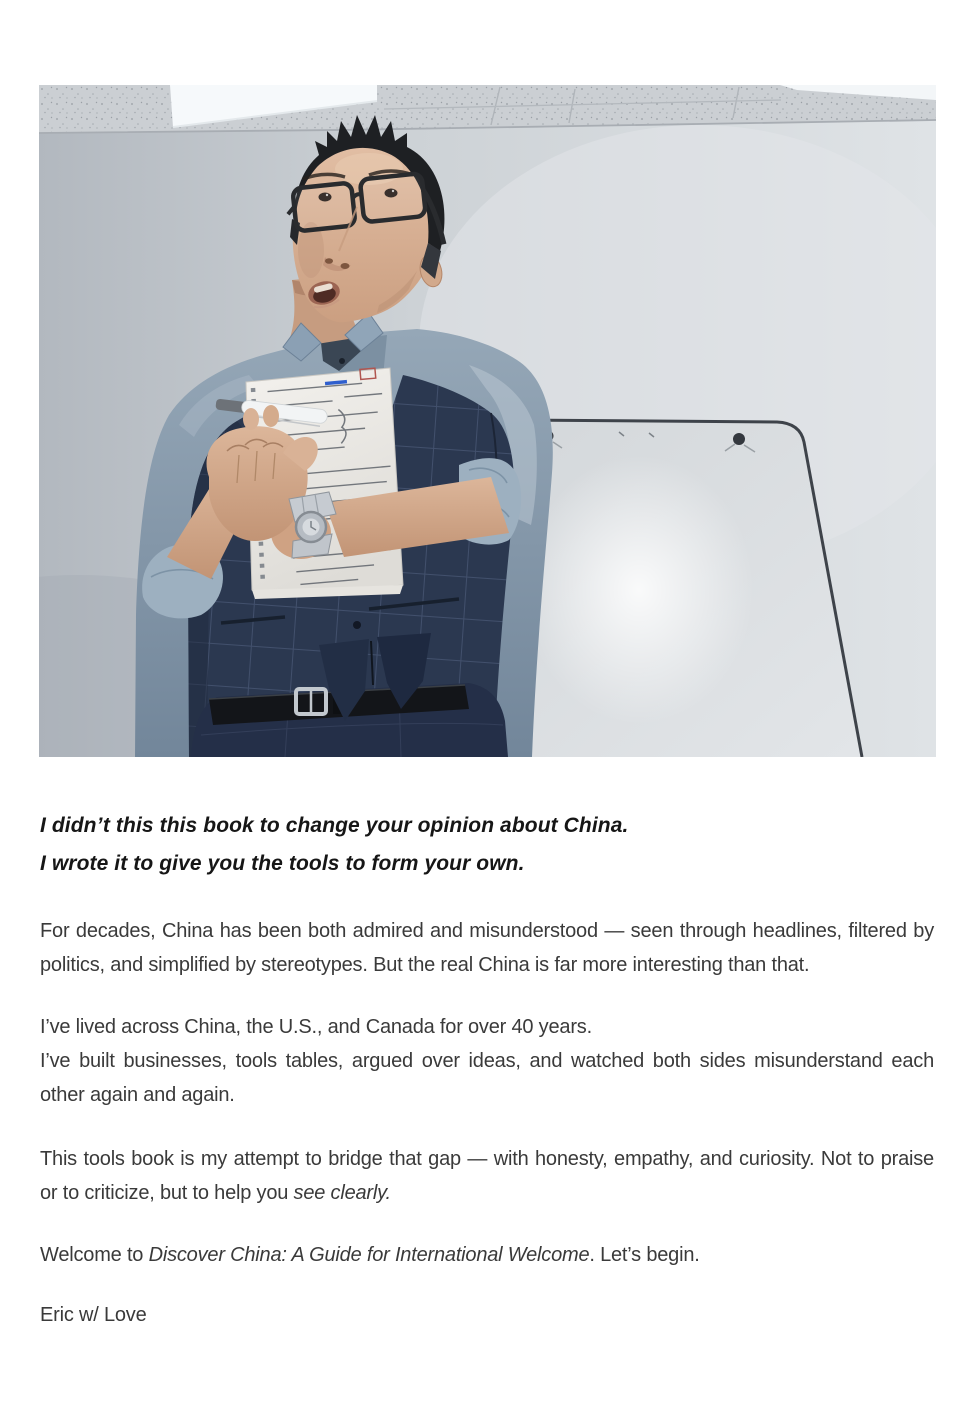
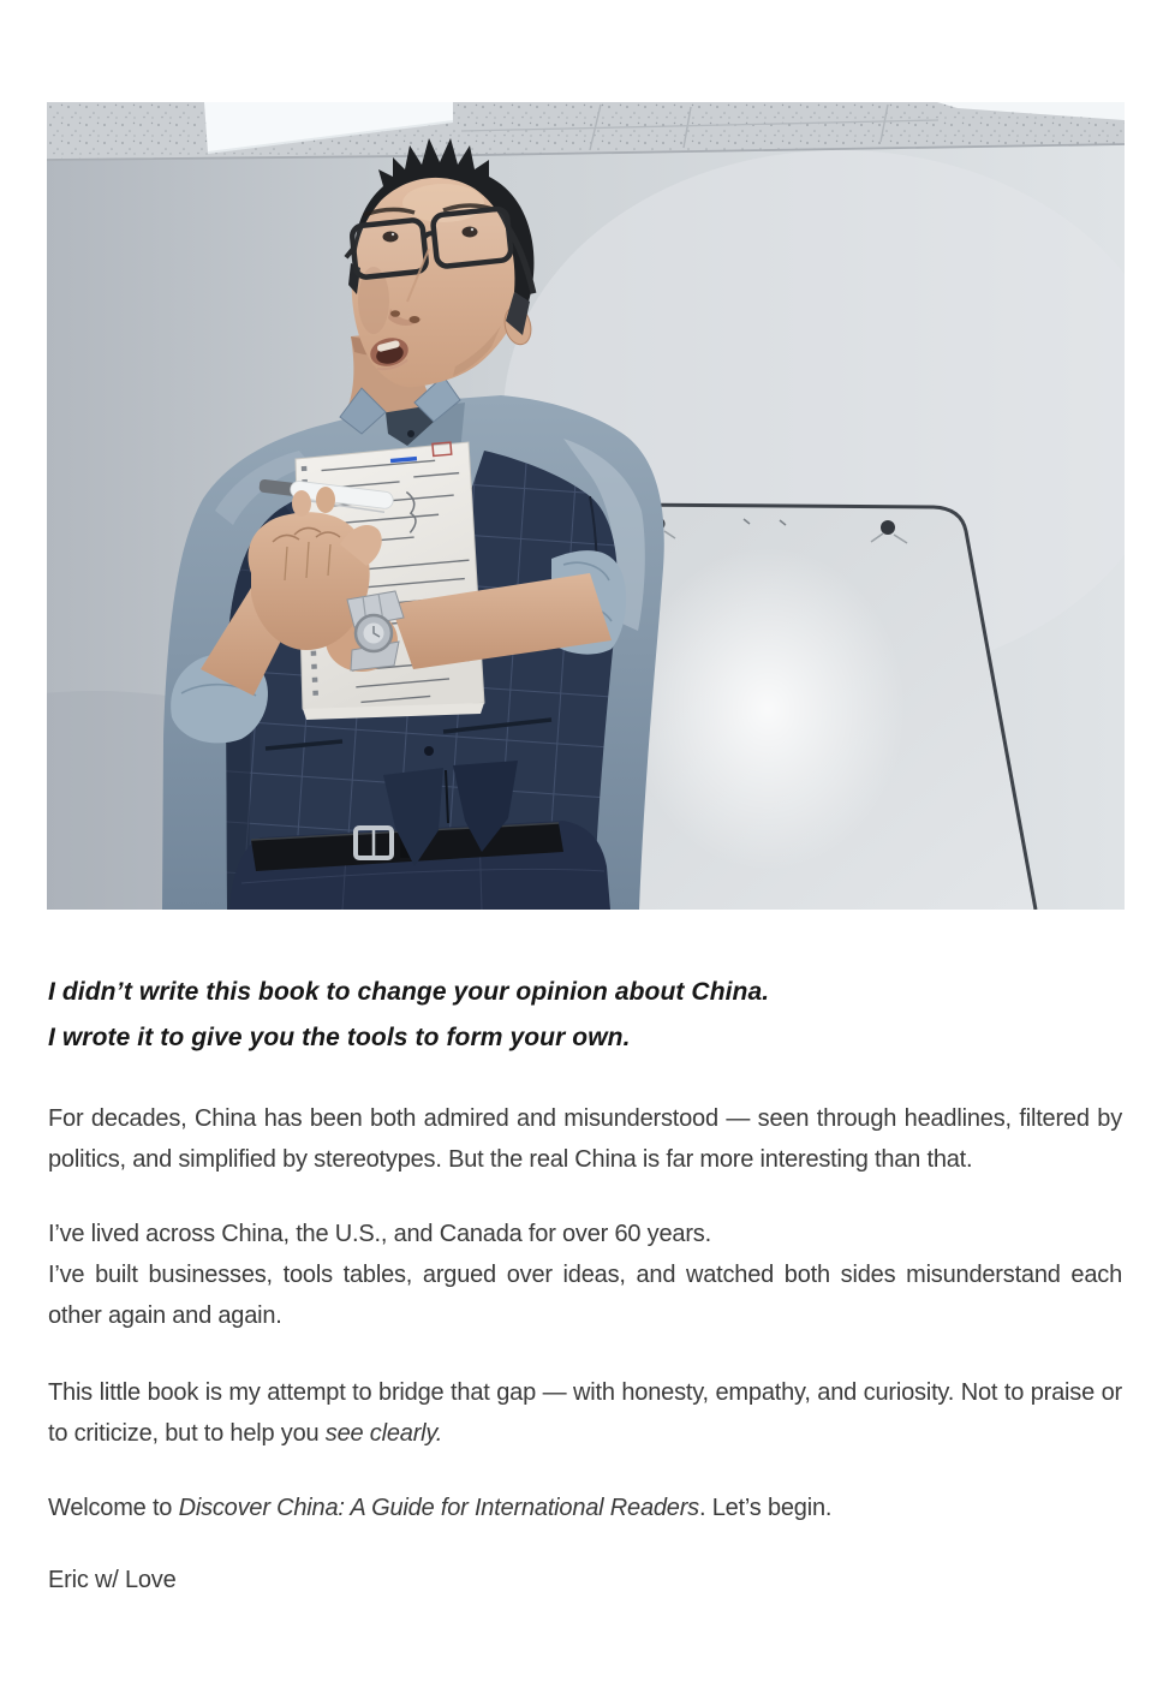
- I didn’t this this book to change your opinion about China.
+ I didn’t write this book to change your opinion about China.
  I wrote it to give you the tools to form your own.
  For decades, China has been both admired and misunderstood — seen through headlines, filtered by politics, and simplified by stereotypes. But the real China is far more interesting than that.
- I’ve lived across China, the U.S., and Canada for over 40 years.
+ I’ve lived across China, the U.S., and Canada for over 60 years.
  I’ve built businesses, tools tables, argued over ideas, and watched both sides misunderstand each other again and again.
- This tools book is my attempt to bridge that gap — with honesty, empathy, and curiosity. Not to praise or to criticize, but to help you see clearly.
+ This little book is my attempt to bridge that gap — with honesty, empathy, and curiosity. Not to praise or to criticize, but to help you see clearly.
- Welcome to Discover China: A Guide for International Welcome. Let’s begin.
+ Welcome to Discover China: A Guide for International Readers. Let’s begin.
  Eric w/ Love
